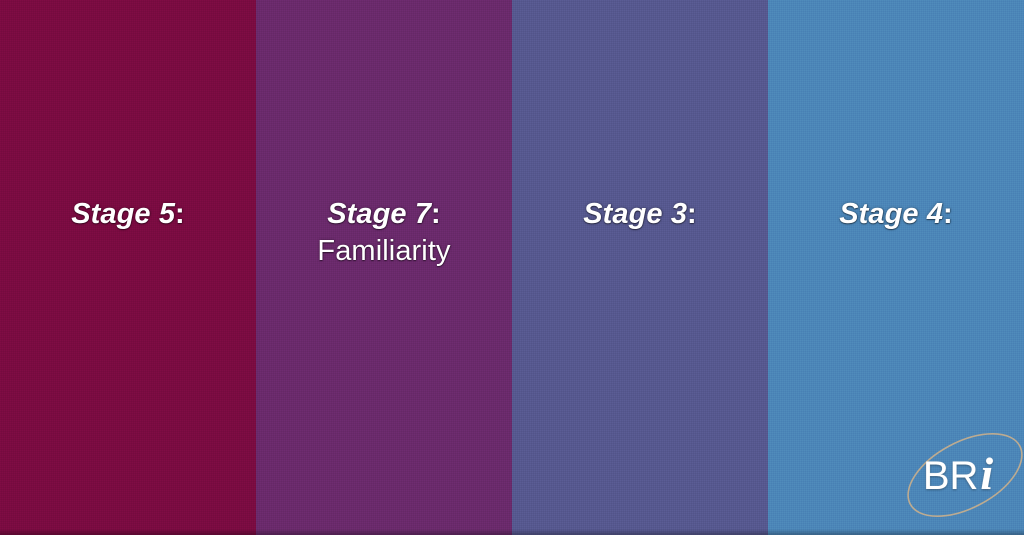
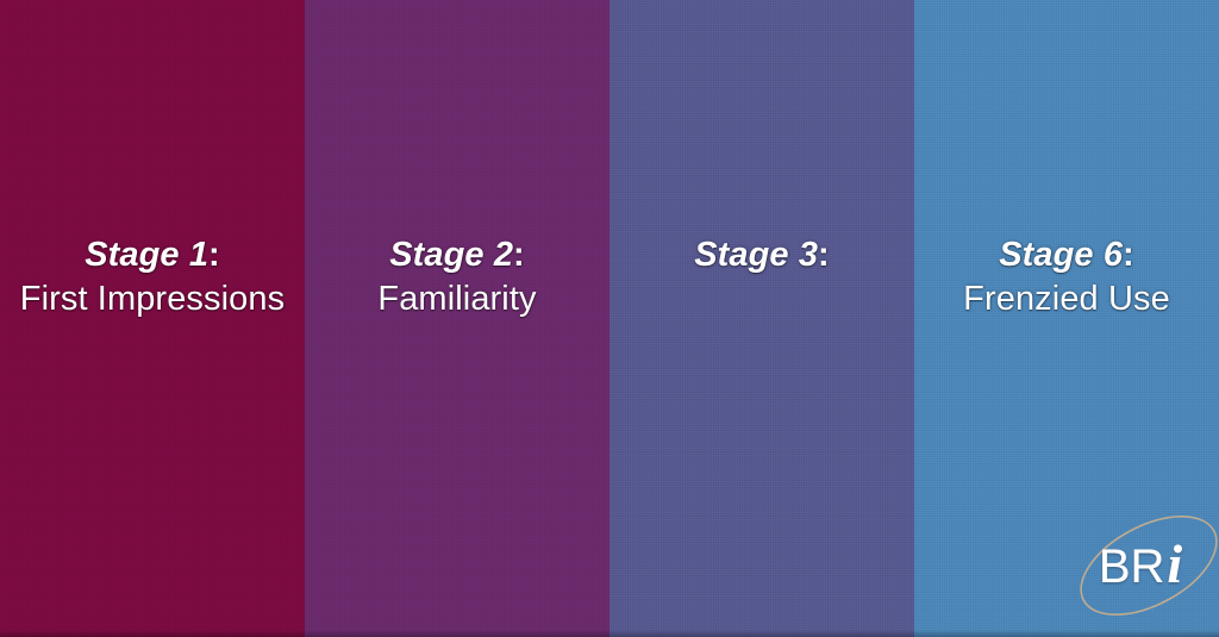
- Stage 5:
+ Stage 1:
+ First Impressions
- Stage 7:
+ Stage 2:
  Familiarity
  Stage 3:
- Stage 4:
+ Stage 6:
+ Frenzied Use
  BRi
